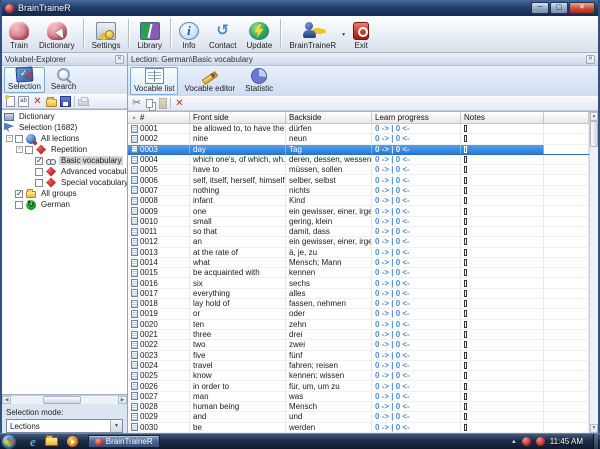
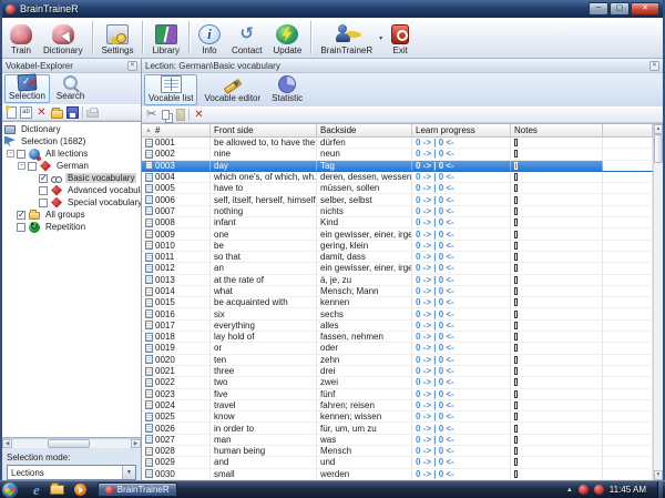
  BrainTraineR
  Train
  Dictionary
  Settings
  Library
  Info
  Contact
  Update
  BrainTraineR
  Exit
  Vokabel-Explorer
  Selection
  Search
  Dictionary
  Selection (1682)
  All lections
- Repetition
+ German
  Basic vocabulary
  Advanced vocabul
  Special vocabulary
  All groups
- German
+ Repetition
  Selection mode:
  Lections
  Lection: German\Basic vocabulary
  Vocable list
  Vocable editor
  Statistic
  #
  Front side
  Backside
  Learn progress
  Notes
  0001
  be allowed to, to have the.
  dürfen
  0 -> | 0 <-
  0002
  nine
  neun
  0 -> | 0 <-
  0003
  day
  Tag
  0 -> | 0 <-
  0004
  which one's, of which, wh.
  deren, dessen, wessen
  0 -> | 0 <-
  0005
  have to
  müssen, sollen
  0 -> | 0 <-
  0006
  self, itself, herself, himself
  selber, selbst
  0 -> | 0 <-
  0007
  nothing
  nichts
  0 -> | 0 <-
  0008
  infant
  Kind
  0 -> | 0 <-
  0009
  one
  ein gewisser, einer, irge
  0 -> | 0 <-
  0010
- small
+ be
  gering, klein
  0 -> | 0 <-
  0011
  so that
  damit, dass
  0 -> | 0 <-
  0012
  an
  ein gewisser, einer, irge
  0 -> | 0 <-
  0013
  at the rate of
  à, je, zu
  0 -> | 0 <-
  0014
  what
  Mensch; Mann
  0 -> | 0 <-
  0015
  be acquainted with
  kennen
  0 -> | 0 <-
  0016
  six
  sechs
  0 -> | 0 <-
  0017
  everything
  alles
  0 -> | 0 <-
  0018
  lay hold of
  fassen, nehmen
  0 -> | 0 <-
  0019
  or
  oder
  0 -> | 0 <-
  0020
  ten
  zehn
  0 -> | 0 <-
  0021
  three
  drei
  0 -> | 0 <-
  0022
  two
  zwei
  0 -> | 0 <-
  0023
  five
  fünf
  0 -> | 0 <-
  0024
  travel
  fahren; reisen
  0 -> | 0 <-
  0025
  know
  kennen; wissen
  0 -> | 0 <-
  0026
  in order to
  für, um, um zu
  0 -> | 0 <-
  0027
  man
  was
  0 -> | 0 <-
  0028
  human being
  Mensch
  0 -> | 0 <-
  0029
  and
  und
  0 -> | 0 <-
  0030
- be
+ small
  werden
  0 -> | 0 <-
  e
  BrainTraineR
  11:45 AM
